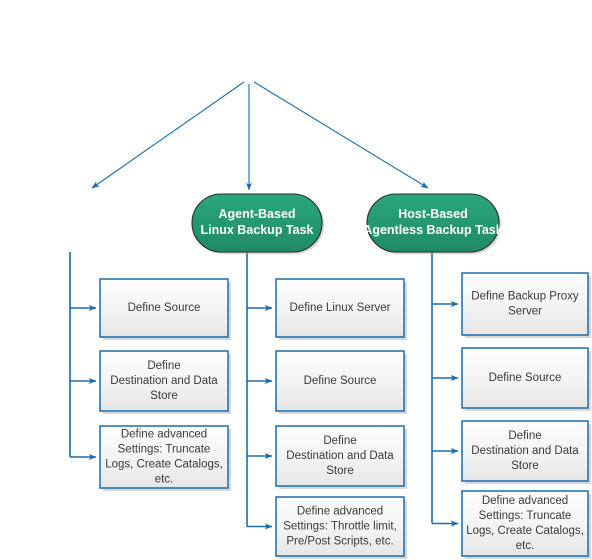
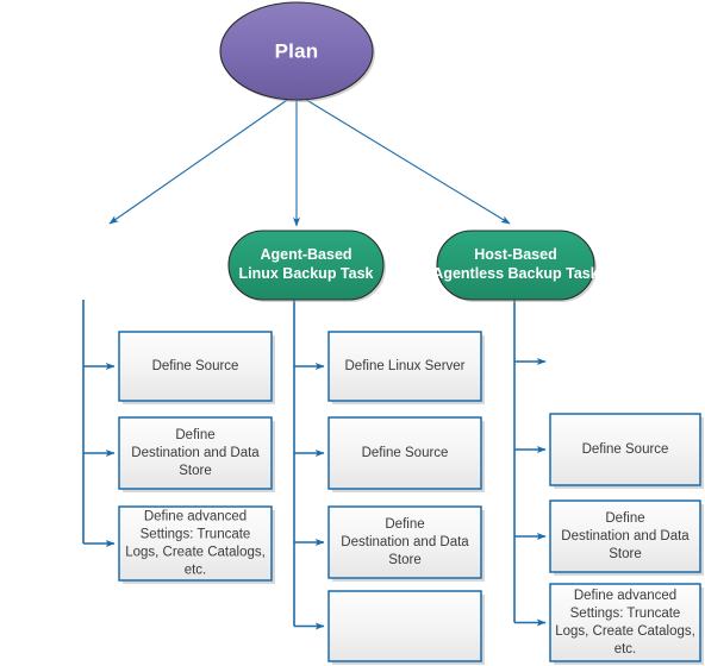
+ Plan
  Agent-Based Linux Backup Task
  Host-Based Agentless Backup Task
  Define Source
  Define Destination and Data Store
  Define advanced Settings: Truncate Logs, Create Catalogs, etc.
  Define Linux Server
  Define Source
  Define Destination and Data Store
- Define advanced Settings: Throttle limit, Pre/Post Scripts, etc.
- Define Backup Proxy Server
  Define Source
  Define Destination and Data Store
  Define advanced Settings: Truncate Logs, Create Catalogs, etc.
